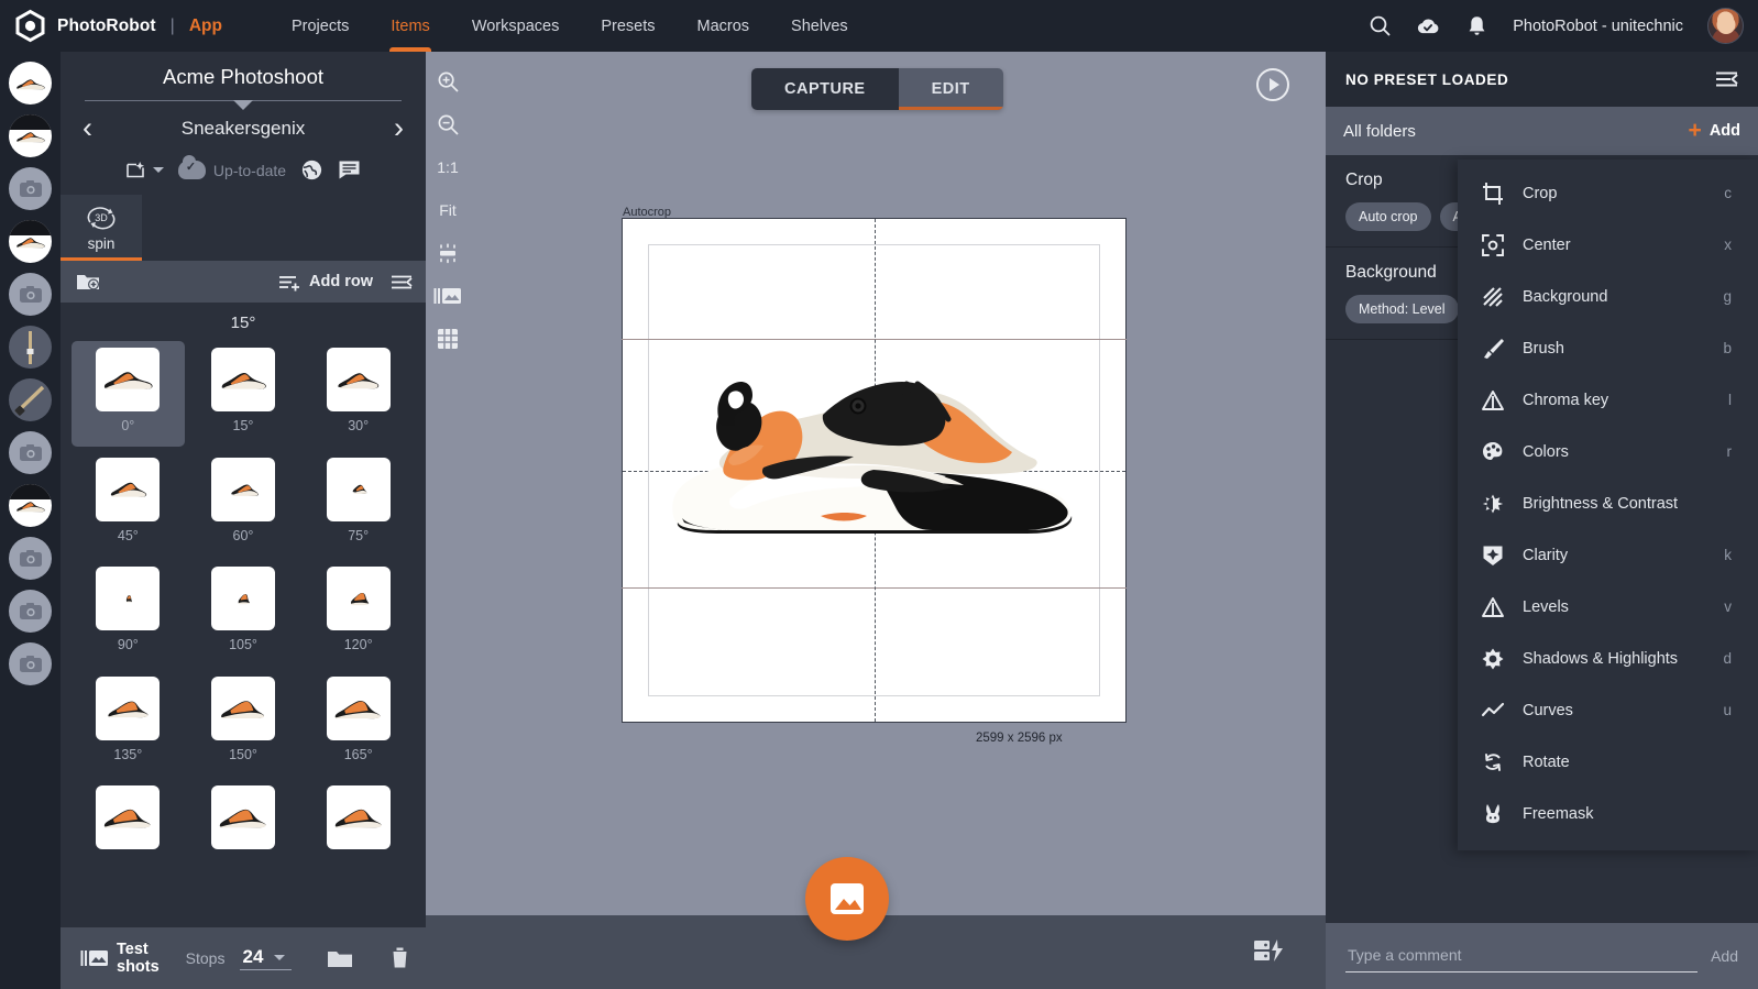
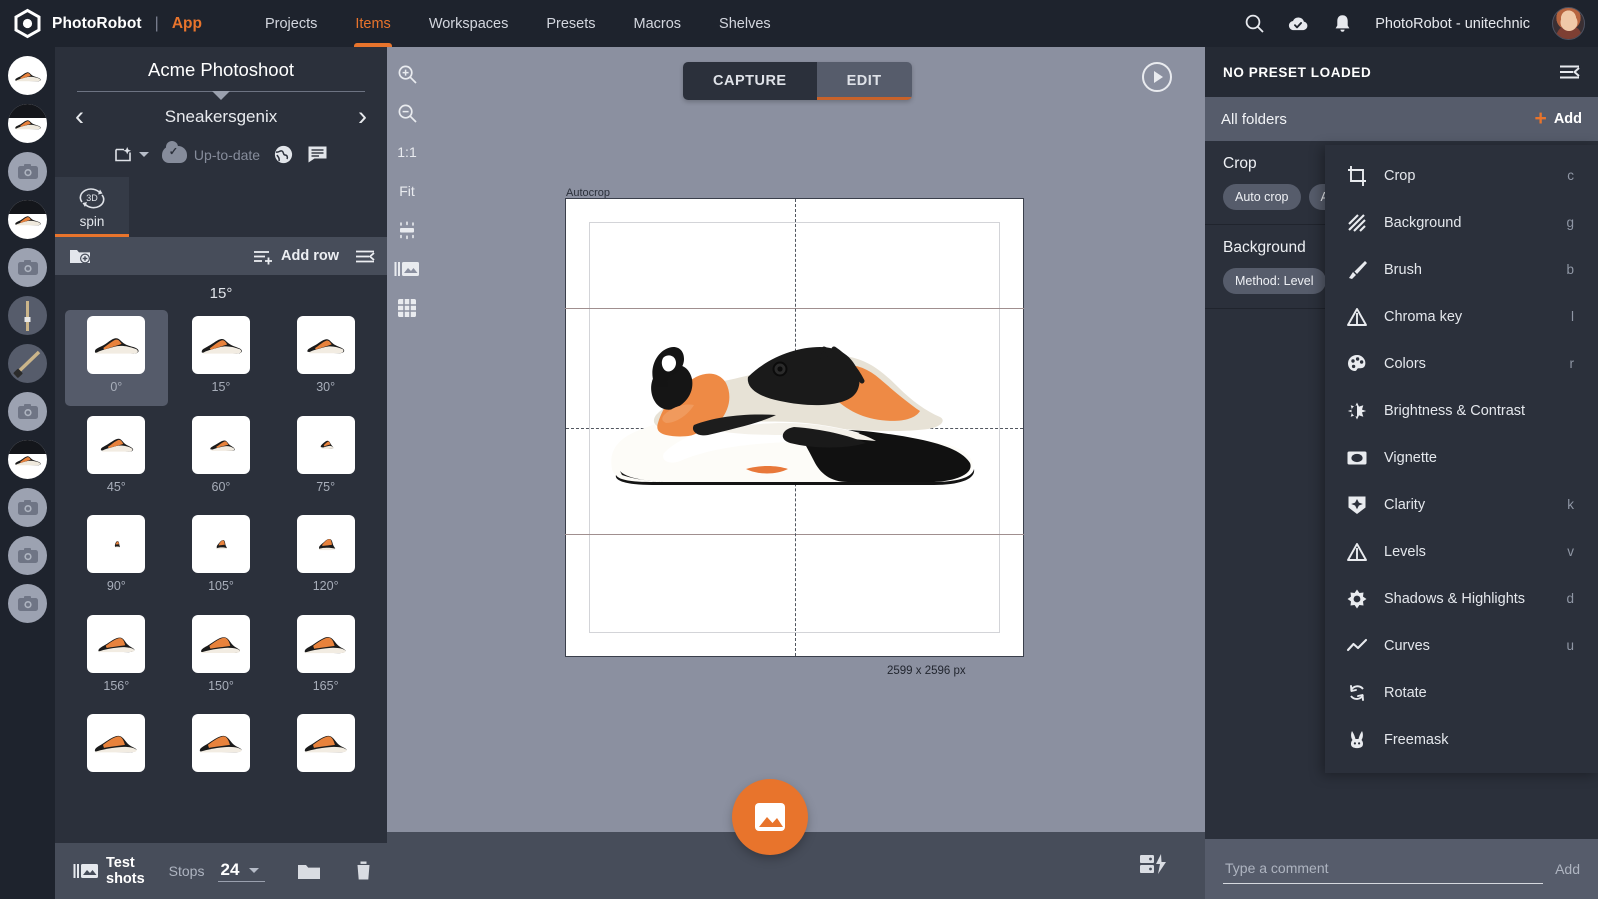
  PhotoRobot
  |
  App
  Projects
  Items
  Workspaces
  Presets
  Macros
  Shelves
  PhotoRobot - unitechnic
  Acme Photoshoot
  ‹
  Sneakersgenix
  ›
  Up-to-date
  3D
  spin
  Add row
  15°
  0°
  15°
  30°
  45°
  60°
  75°
  90°
  105°
  120°
- 135°
+ 156°
  150°
  165°
  Test shots
  Stops
  24
  1:1
  Fit
  CAPTURE
  EDIT
  Autocrop
  2599 x 2596 px
  NO PRESET LOADED
  All folders
  +
  Add
  Crop
  Auto crop
  Background
  Method: Level
  Type a comment
  Add
  Crop
  c
- Center
- x
  Background
  g
  Brush
  b
  Chroma key
  l
  Colors
  r
  Brightness & Contrast
+ Vignette
  Clarity
  k
  Levels
  v
  Shadows & Highlights
  d
  Curves
  u
  Rotate
  Freemask
